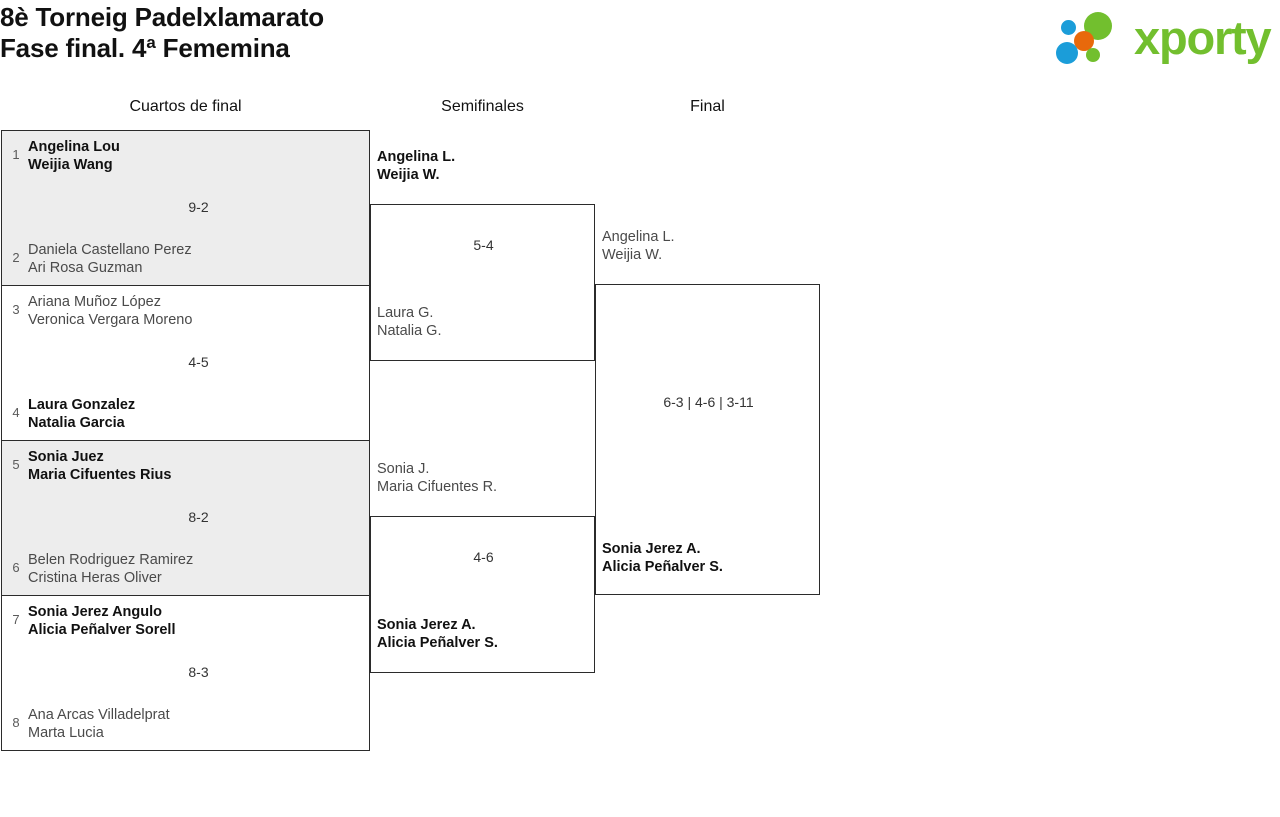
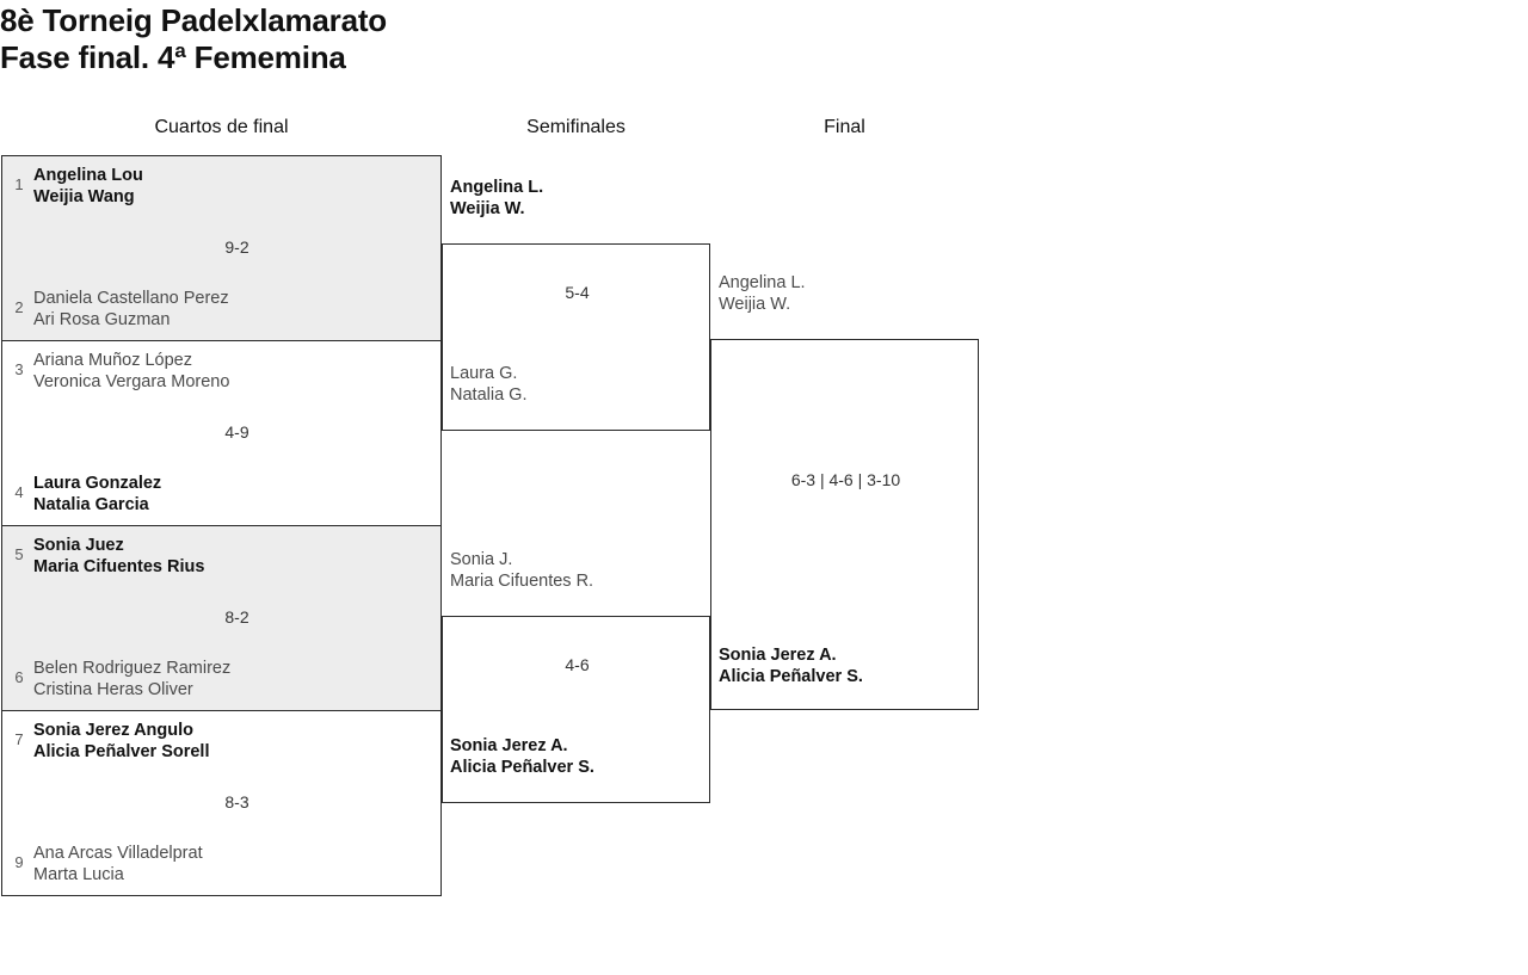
  8è Torneig Padelxlamarato
  Fase final. 4ª Fememina
- xporty
  Cuartos de final
  Semifinales
  Final
  1
  Angelina Lou
  Weijia Wang
  9-2
  2
  Daniela Castellano Perez
  Ari Rosa Guzman
  3
  Ariana Muñoz López
  Veronica Vergara Moreno
- 4-5
+ 4-9
  4
  Laura Gonzalez
  Natalia Garcia
  5
  Sonia Juez
  Maria Cifuentes Rius
  8-2
  6
  Belen Rodriguez Ramirez
  Cristina Heras Oliver
  7
  Sonia Jerez Angulo
  Alicia Peñalver Sorell
  8-3
- 8
+ 9
  Ana Arcas Villadelprat
  Marta Lucia
  5-4
  Angelina L.
  Weijia W.
  Laura G.
  Natalia G.
  4-6
  Sonia J.
  Maria Cifuentes R.
  Sonia Jerez A.
  Alicia Peñalver S.
- 6-3 | 4-6 | 3-11
+ 6-3 | 4-6 | 3-10
  Angelina L.
  Weijia W.
  Sonia Jerez A.
  Alicia Peñalver S.
